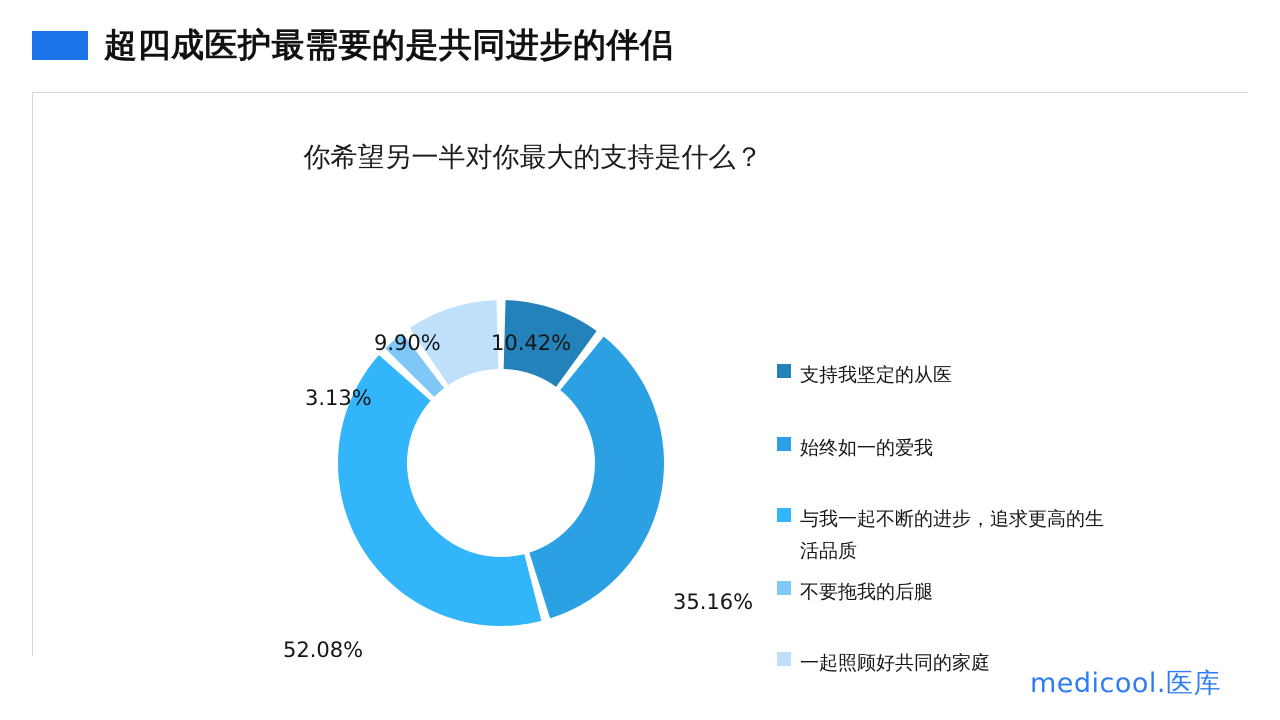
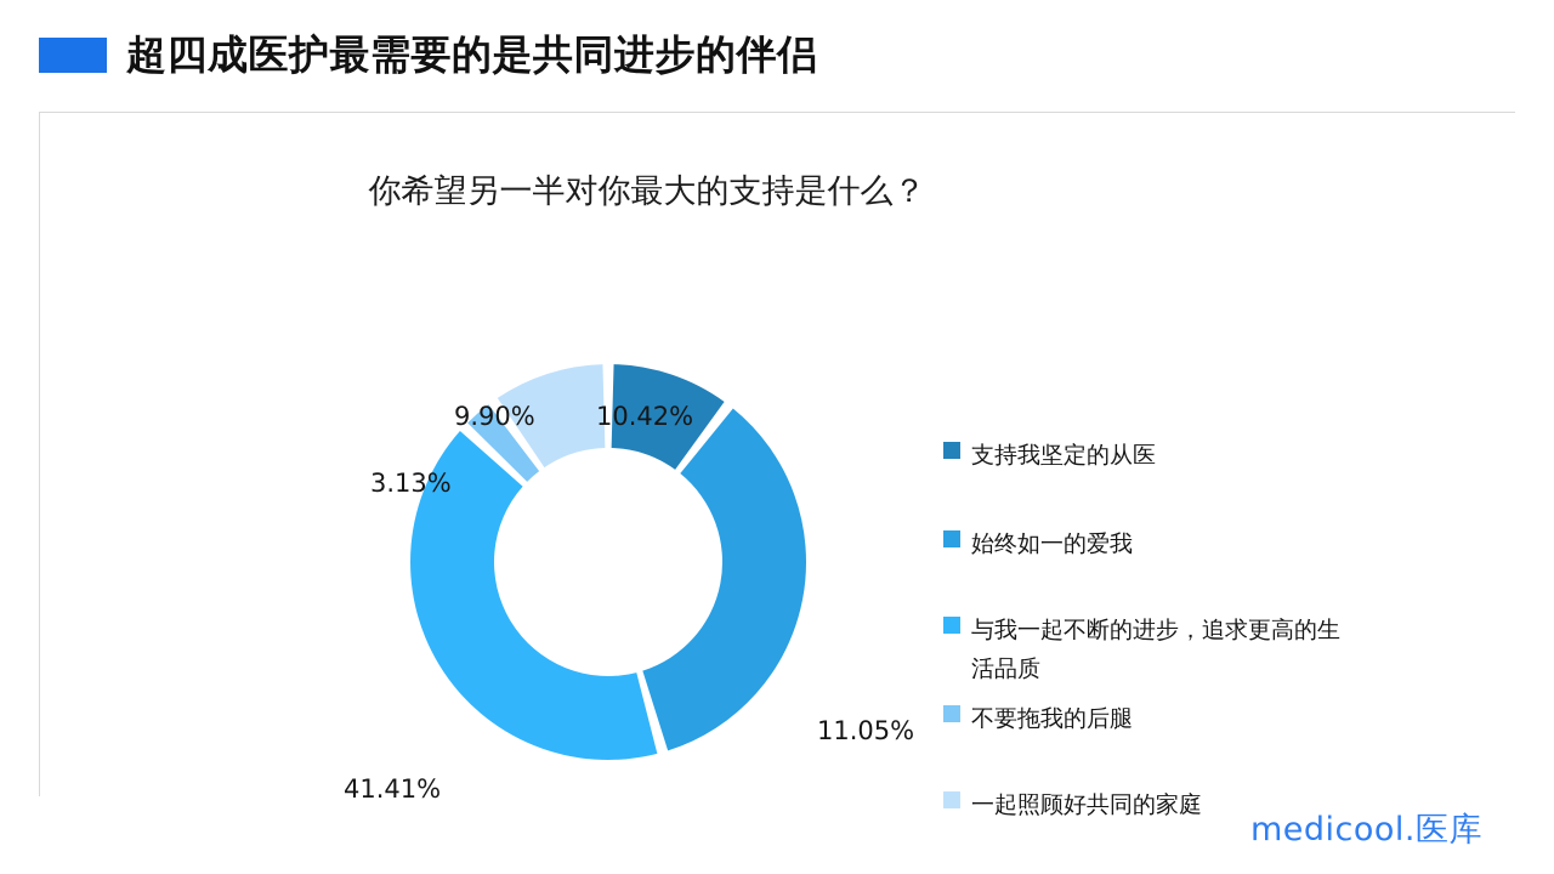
  超四成医护最需要的是共同进步的伴侣
  你希望另一半对你最大的支持是什么？
  10.42%
- 35.16%
+ 11.05%
- 52.08%
+ 41.41%
  3.13%
  9.90%
  支持我坚定的从医
  始终如一的爱我
  与我一起不断的进步，追求更高的生活品质
  不要拖我的后腿
  一起照顾好共同的家庭
  medicool.医库
